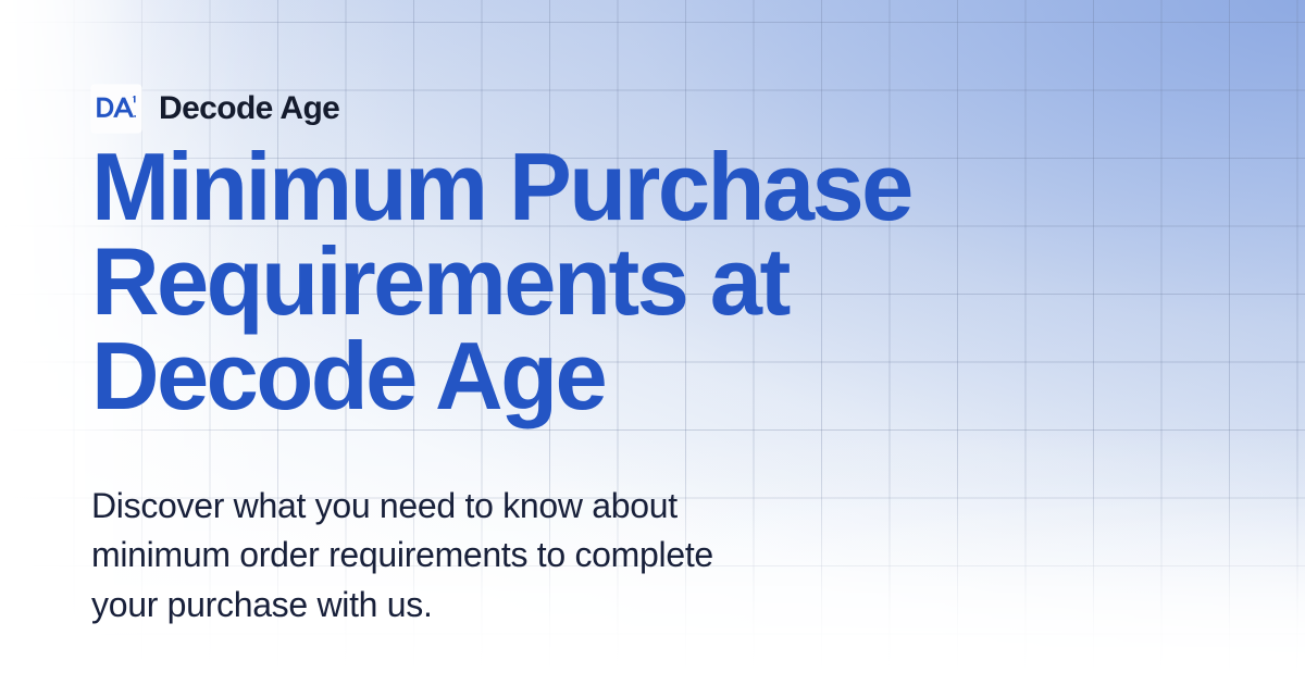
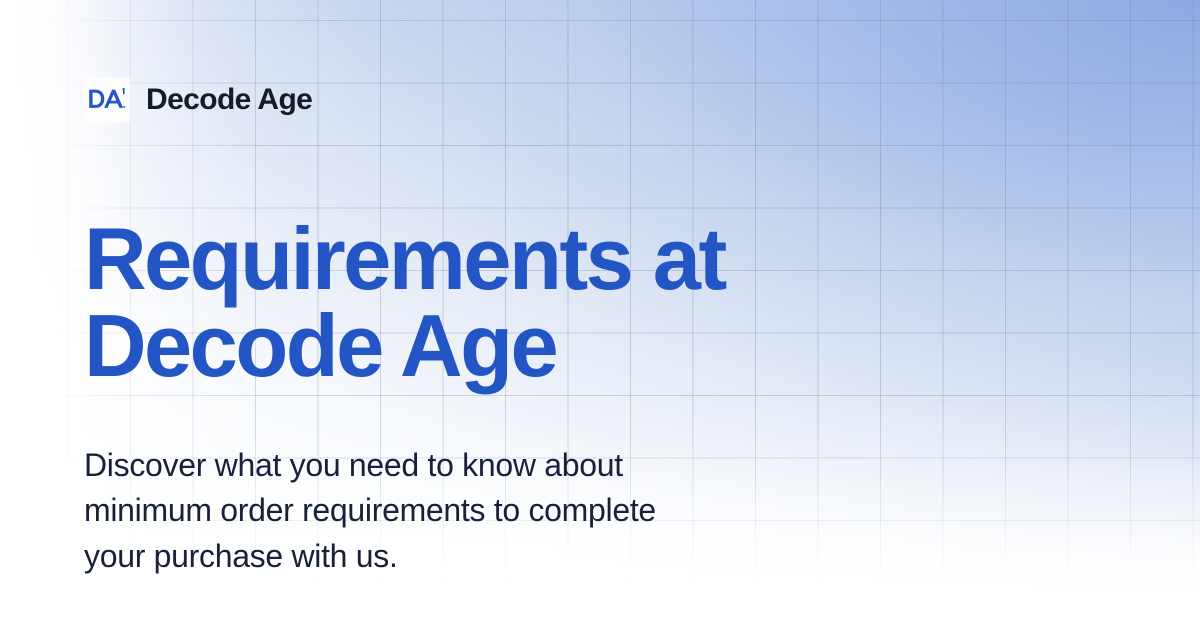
  Decode Age
- Minimum Purchase
  Requirements at
  Decode Age
  Discover what you need to know about
  minimum order requirements to complete
  your purchase with us.
